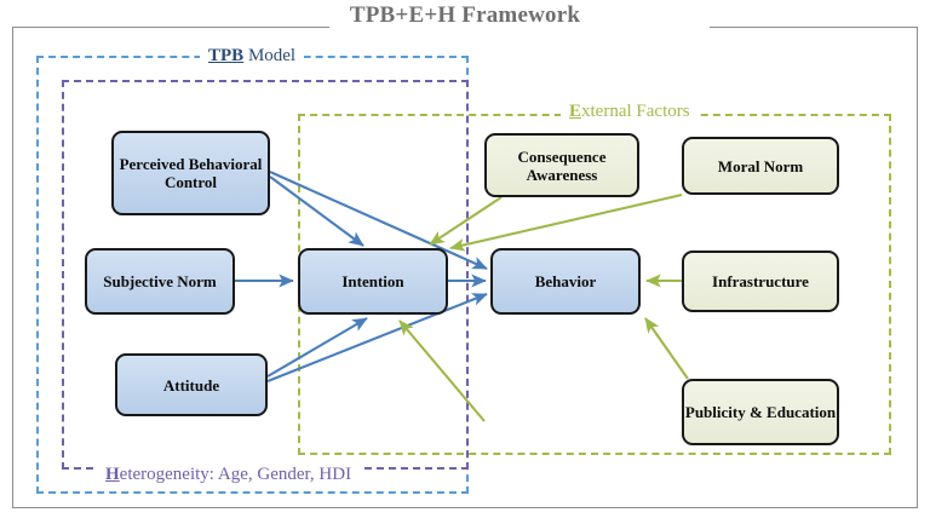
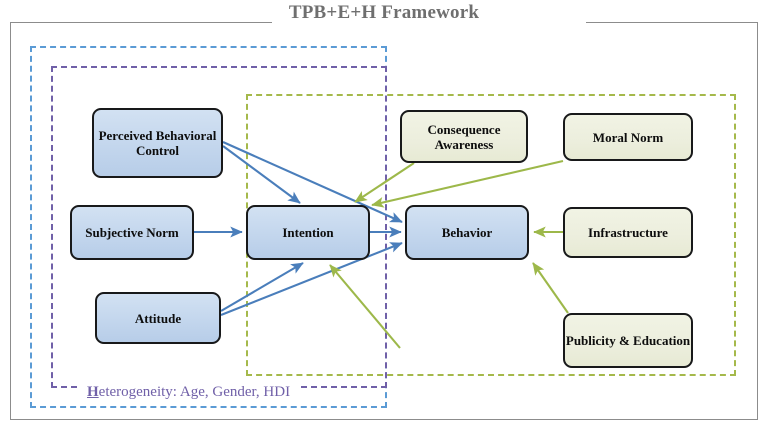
  TPB+E+H Framework
  Perceived Behavioral Control
  Subjective Norm
  Attitude
  Intention
  Behavior
  Consequence Awareness
  Moral Norm
  Infrastructure
  Publicity & Education
- TPB Model
- External Factors
  Heterogeneity: Age, Gender, HDI
